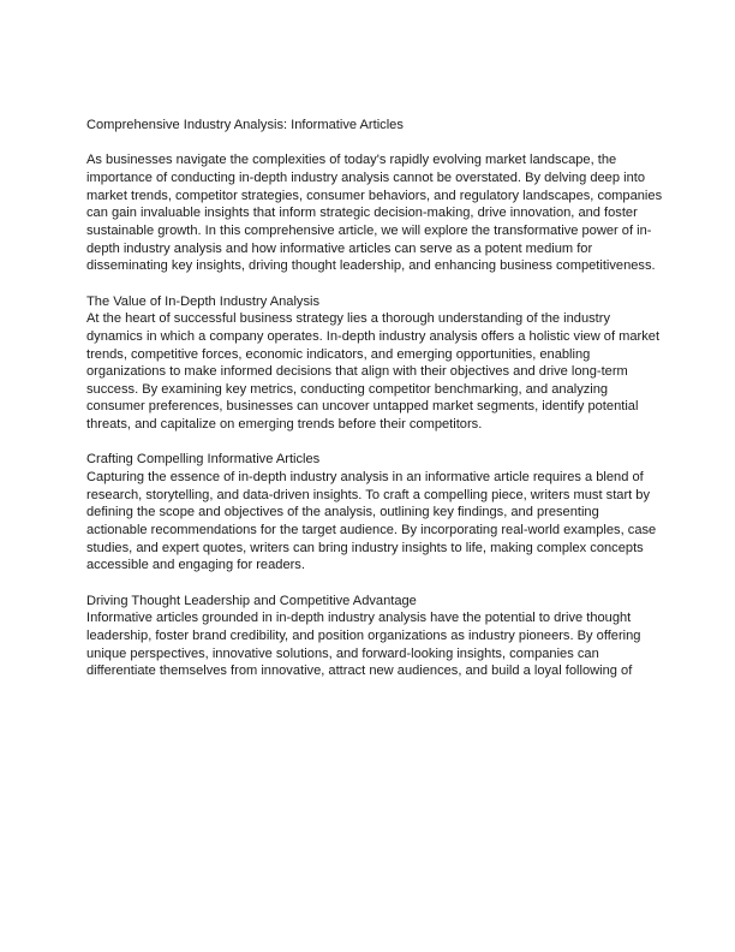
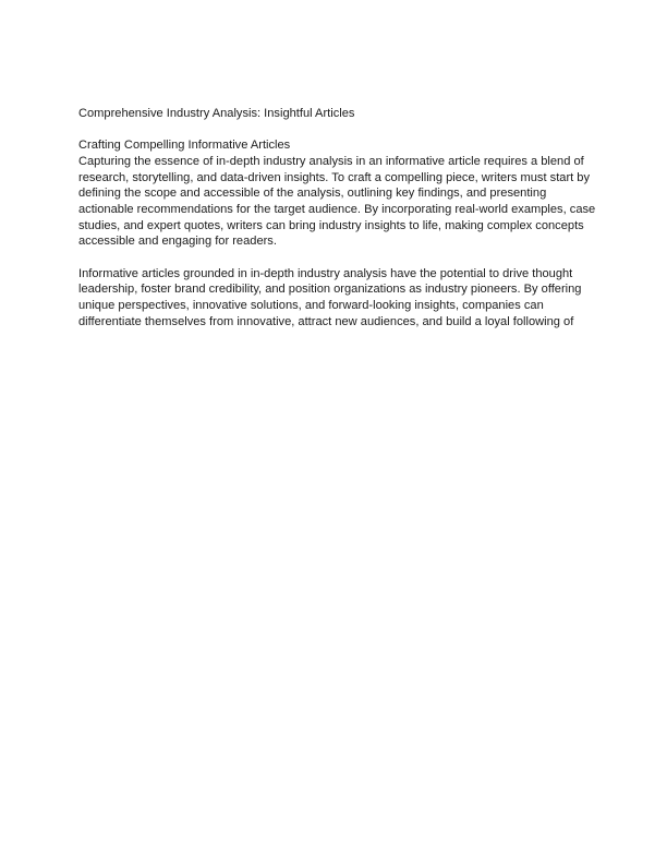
- Comprehensive Industry Analysis: Informative Articles
+ Comprehensive Industry Analysis: Insightful Articles
- As businesses navigate the complexities of today's rapidly evolving market landscape, the importance of conducting in-depth industry analysis cannot be overstated. By delving deep into market trends, competitor strategies, consumer behaviors, and regulatory landscapes, companies can gain invaluable insights that inform strategic decision-making, drive innovation, and foster sustainable growth. In this comprehensive article, we will explore the transformative power of in-depth industry analysis and how informative articles can serve as a potent medium for disseminating key insights, driving thought leadership, and enhancing business competitiveness.
- The Value of In-Depth Industry Analysis
- At the heart of successful business strategy lies a thorough understanding of the industry dynamics in which a company operates. In-depth industry analysis offers a holistic view of market trends, competitive forces, economic indicators, and emerging opportunities, enabling organizations to make informed decisions that align with their objectives and drive long-term success. By examining key metrics, conducting competitor benchmarking, and analyzing consumer preferences, businesses can uncover untapped market segments, identify potential threats, and capitalize on emerging trends before their competitors.
  Crafting Compelling Informative Articles
- Capturing the essence of in-depth industry analysis in an informative article requires a blend of research, storytelling, and data-driven insights. To craft a compelling piece, writers must start by defining the scope and objectives of the analysis, outlining key findings, and presenting actionable recommendations for the target audience. By incorporating real-world examples, case studies, and expert quotes, writers can bring industry insights to life, making complex concepts accessible and engaging for readers.
+ Capturing the essence of in-depth industry analysis in an informative article requires a blend of research, storytelling, and data-driven insights. To craft a compelling piece, writers must start by defining the scope and accessible of the analysis, outlining key findings, and presenting actionable recommendations for the target audience. By incorporating real-world examples, case studies, and expert quotes, writers can bring industry insights to life, making complex concepts accessible and engaging for readers.
- Driving Thought Leadership and Competitive Advantage
  Informative articles grounded in in-depth industry analysis have the potential to drive thought leadership, foster brand credibility, and position organizations as industry pioneers. By offering unique perspectives, innovative solutions, and forward-looking insights, companies can differentiate themselves from innovative, attract new audiences, and build a loyal following of
